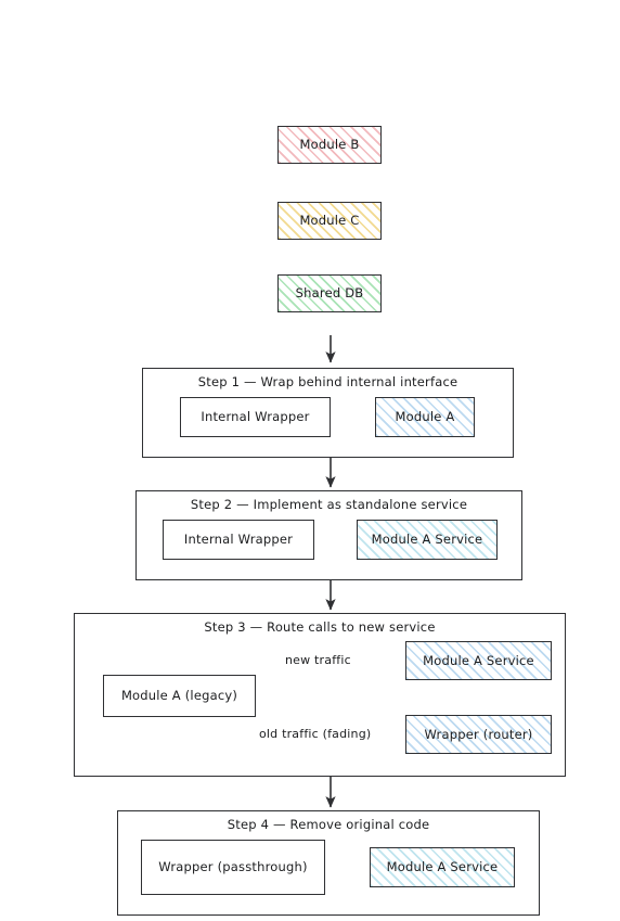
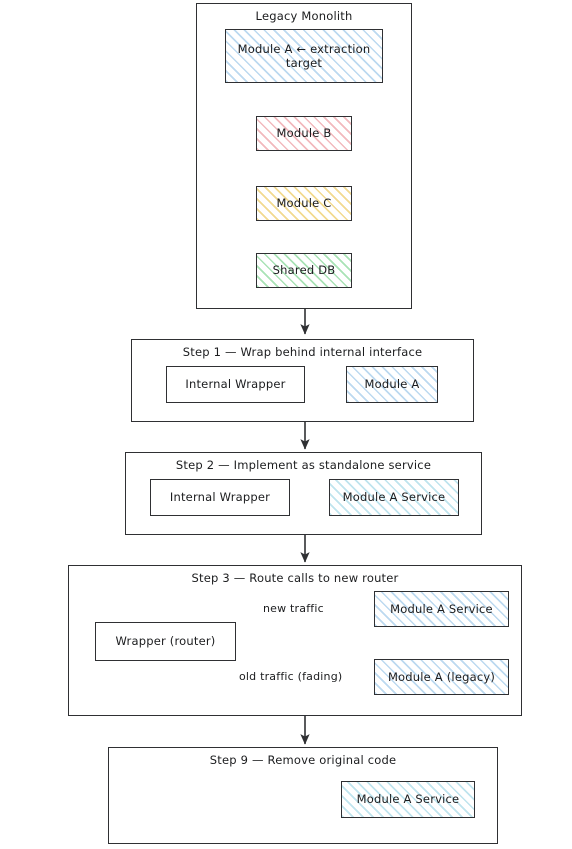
+ Legacy Monolith
+ Module A ← extraction target
  Module B
  Module C
  Shared DB
  Step 1 — Wrap behind internal interface
  Internal Wrapper
  Module A
  Step 2 — Implement as standalone service
  Internal Wrapper
  Module A Service
- Step 3 — Route calls to new service
+ Step 3 — Route calls to new router
- Module A (legacy)
+ Wrapper (router)
  Module A Service
- Wrapper (router)
+ Module A (legacy)
  new traffic
  old traffic (fading)
- Step 4 — Remove original code
+ Step 9 — Remove original code
- Wrapper (passthrough)
  Module A Service
